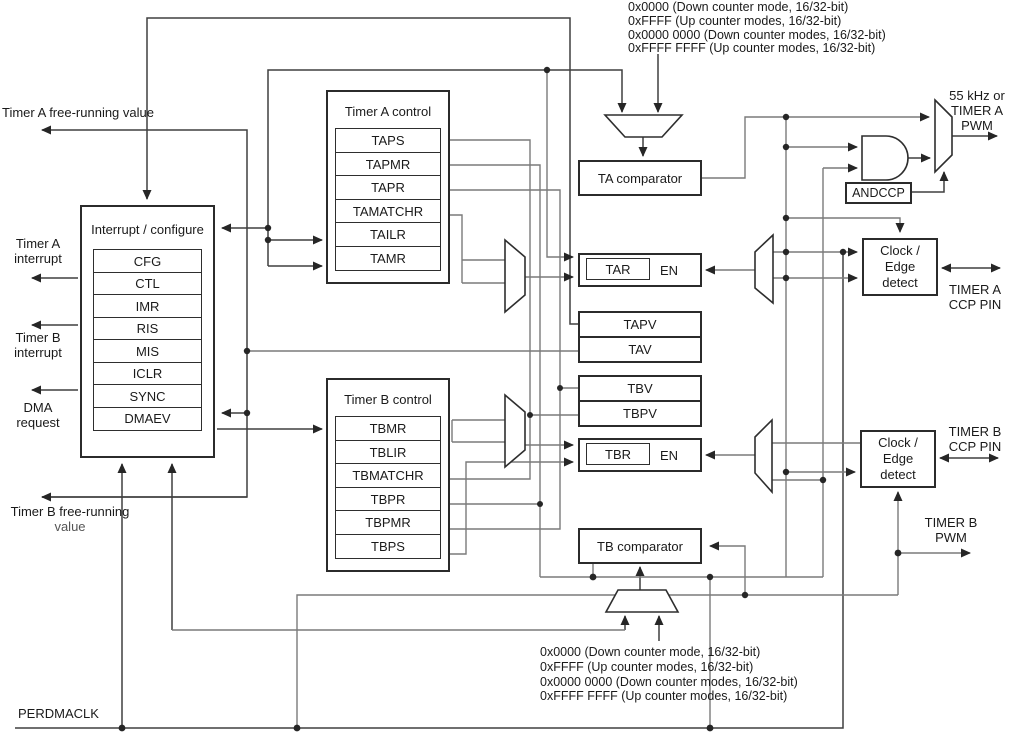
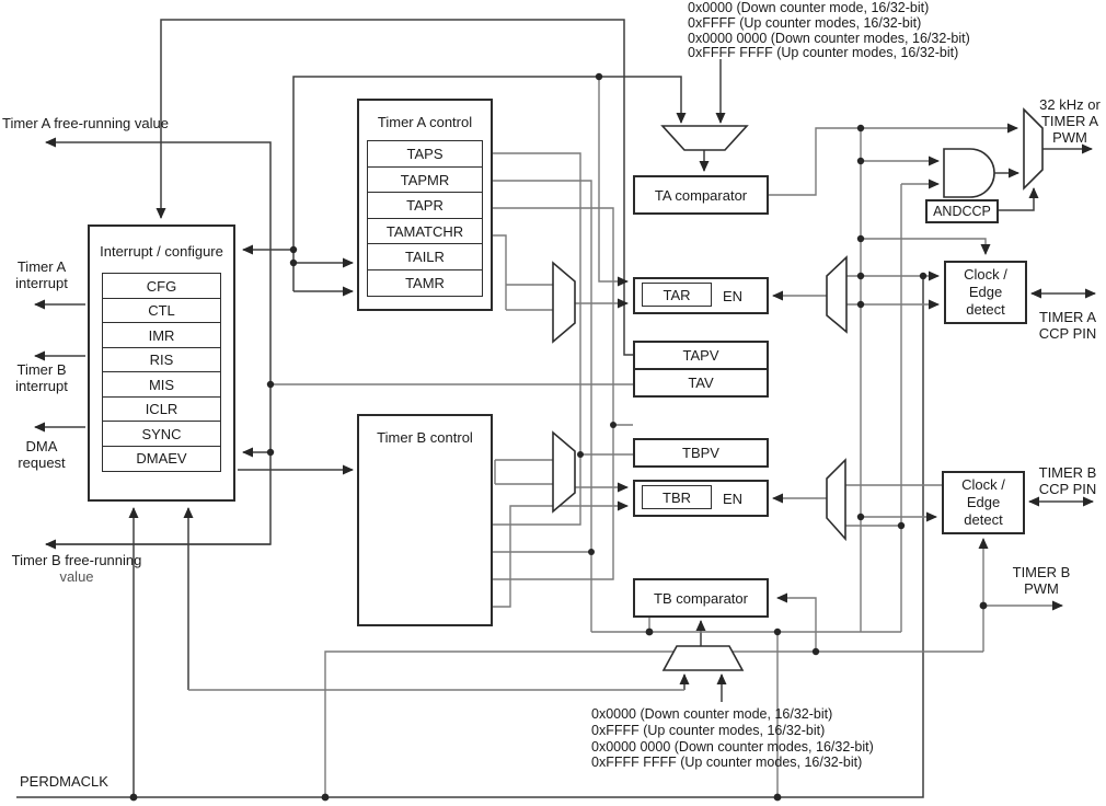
  0x0000 (Down counter mode, 16/32-bit)
  0xFFFF (Up counter modes, 16/32-bit)
  0x0000 0000 (Down counter modes, 16/32-bit)
  0xFFFF FFFF (Up counter modes, 16/32-bit)
  0x0000 (Down counter mode, 16/32-bit)
  0xFFFF (Up counter modes, 16/32-bit)
  0x0000 0000 (Down counter modes, 16/32-bit)
  0xFFFF FFFF (Up counter modes, 16/32-bit)
  Timer A free-running value
  Timer A
  interrupt
  Timer B
  interrupt
  DMA
  request
  Timer B free-running
  value
  PERDMACLK
- 55 kHz or
+ 32 kHz or
  TIMER A
  PWM
  TIMER A
  CCP PIN
  TIMER B
  CCP PIN
  TIMER B
  PWM
  Interrupt / configure
  CFG
  CTL
  IMR
  RIS
  MIS
  ICLR
  SYNC
  DMAEV
  Timer A control
  TAPS
  TAPMR
  TAPR
  TAMATCHR
  TAILR
  TAMR
  Timer B control
- TBMR
- TBLIR
- TBMATCHR
- TBPR
- TBPMR
- TBPS
  TA comparator
  TAR
  EN
  TAPV
  TAV
- TBV
  TBPV
  TBR
  EN
  TB comparator
  ANDCCP
  Clock / Edge
  detect
  Clock / Edge
  detect
